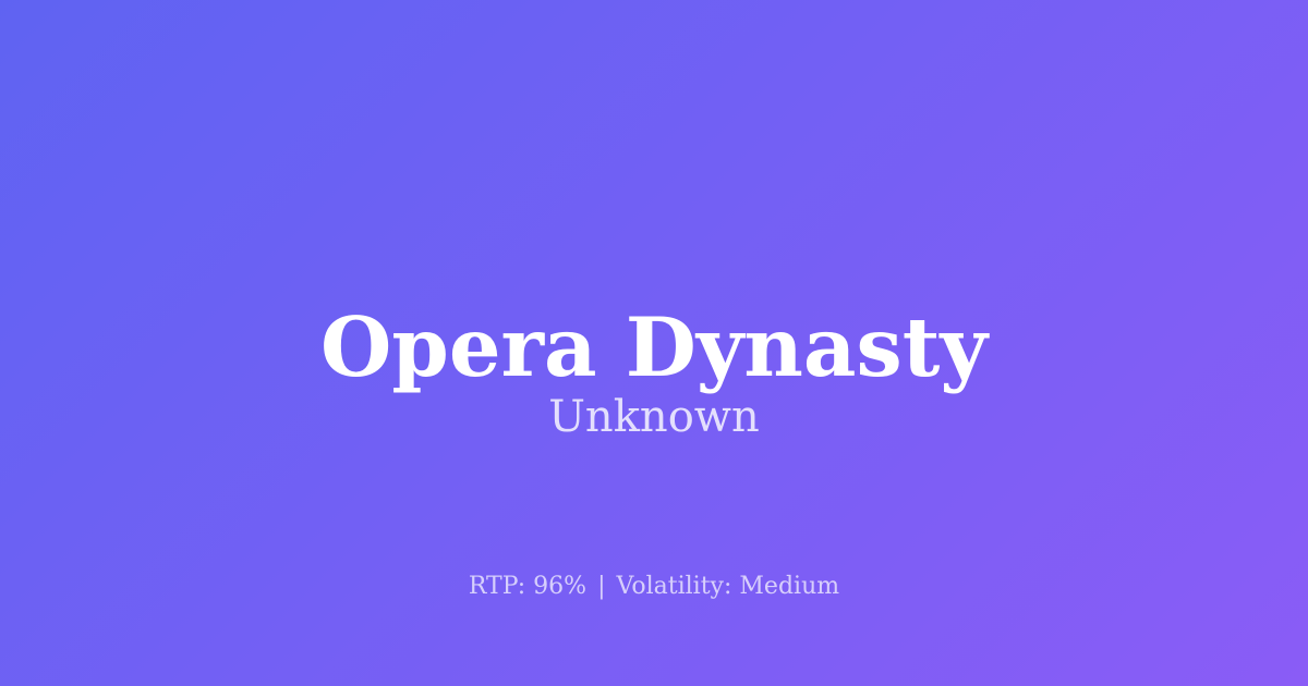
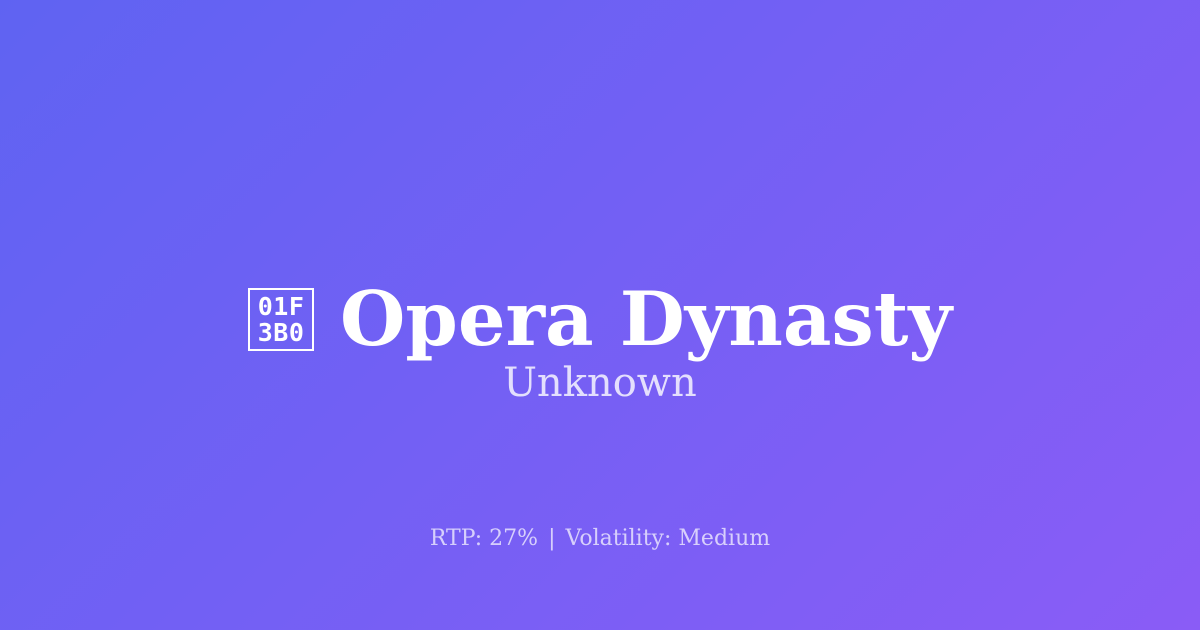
+ 01F
+ 3B0
  Opera Dynasty
  Unknown
- RTP: 96% | Volatility: Medium
+ RTP: 27% | Volatility: Medium
